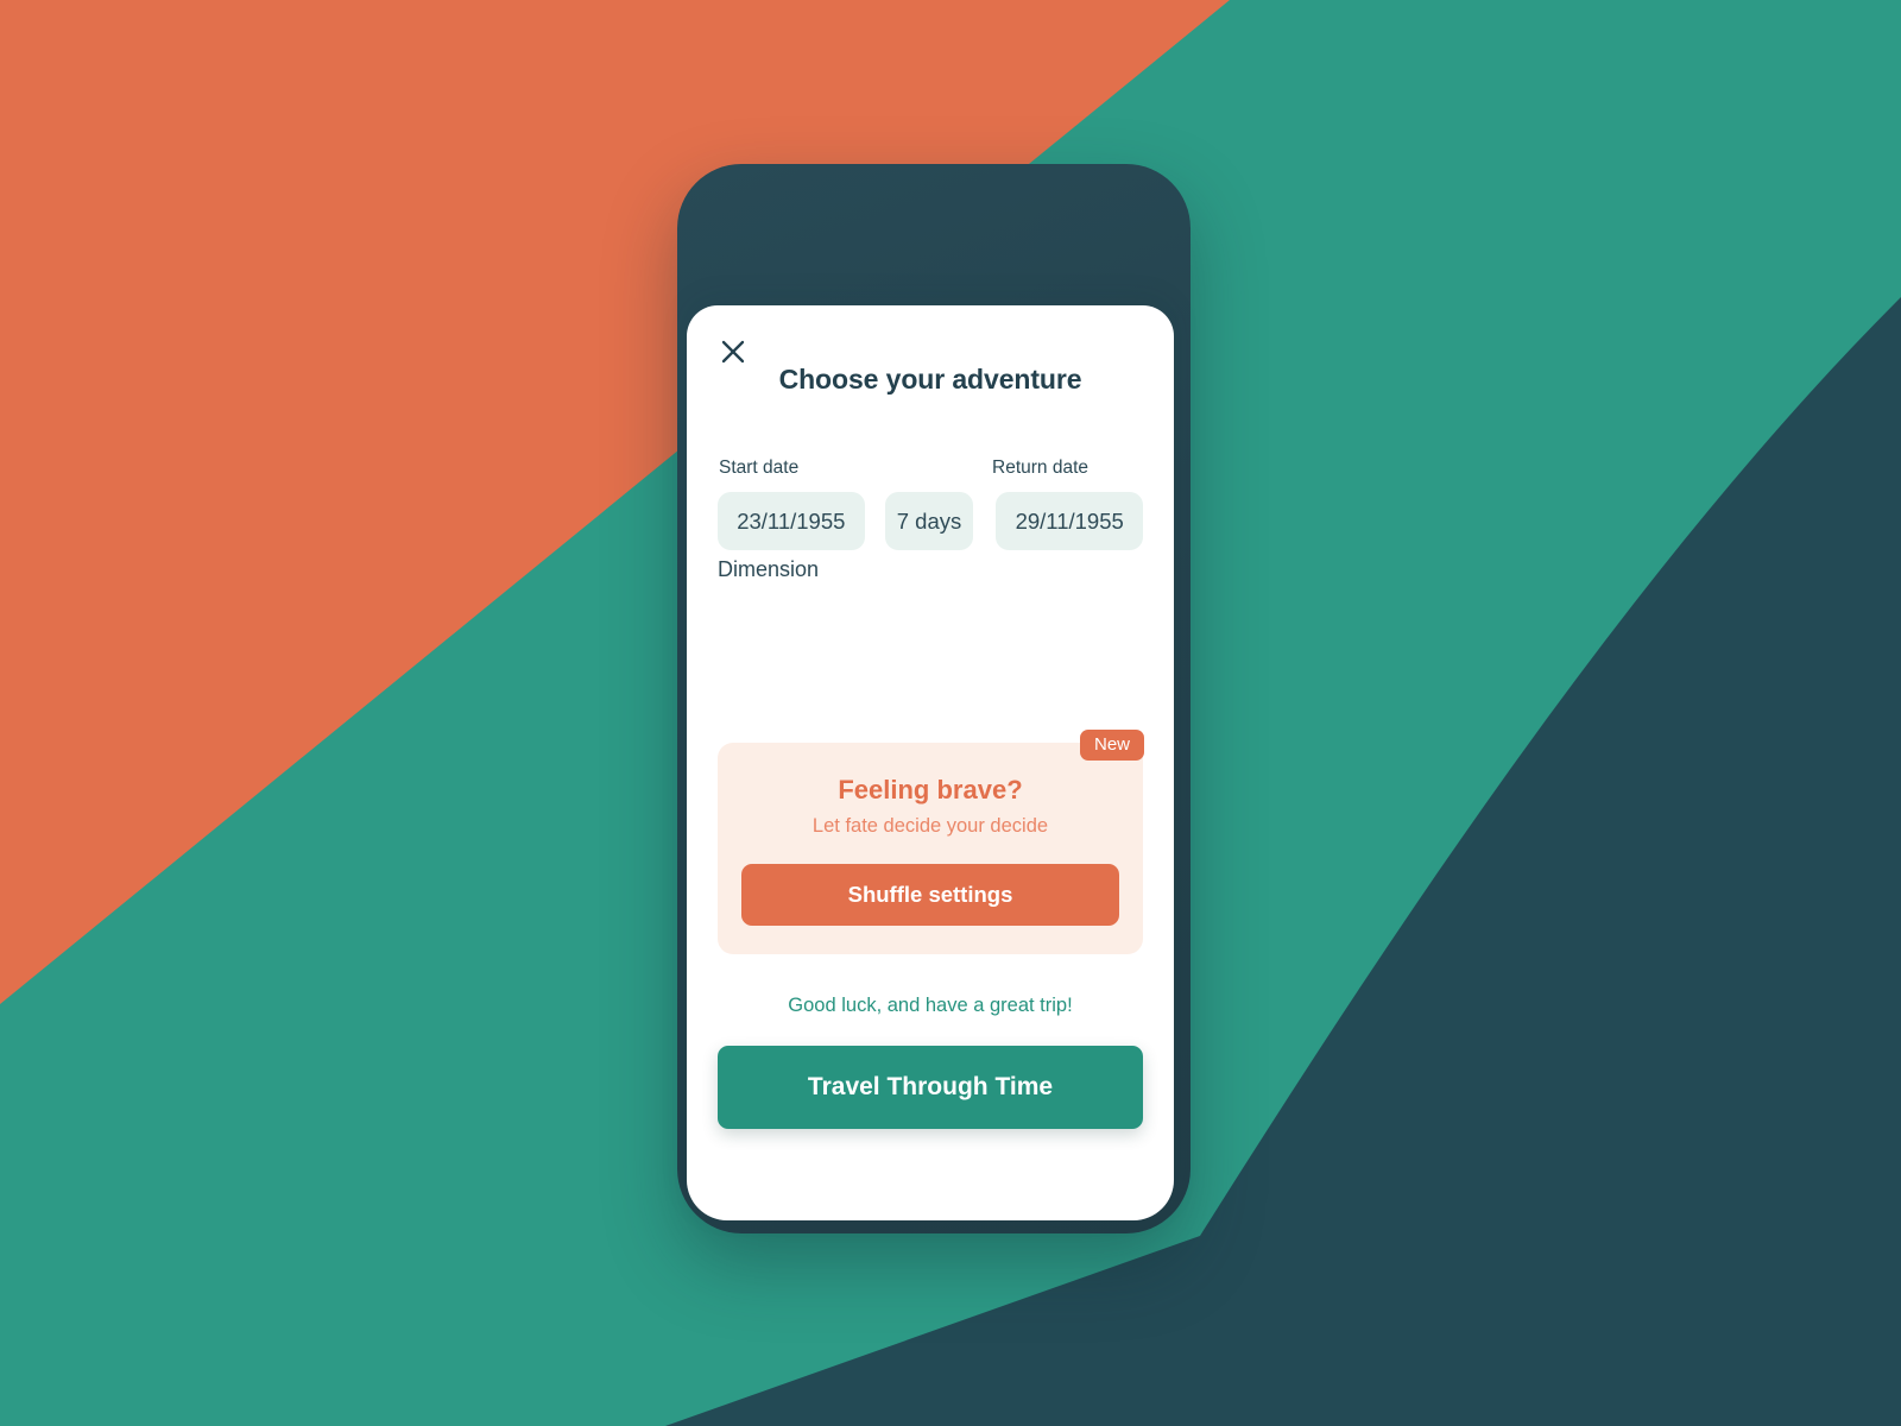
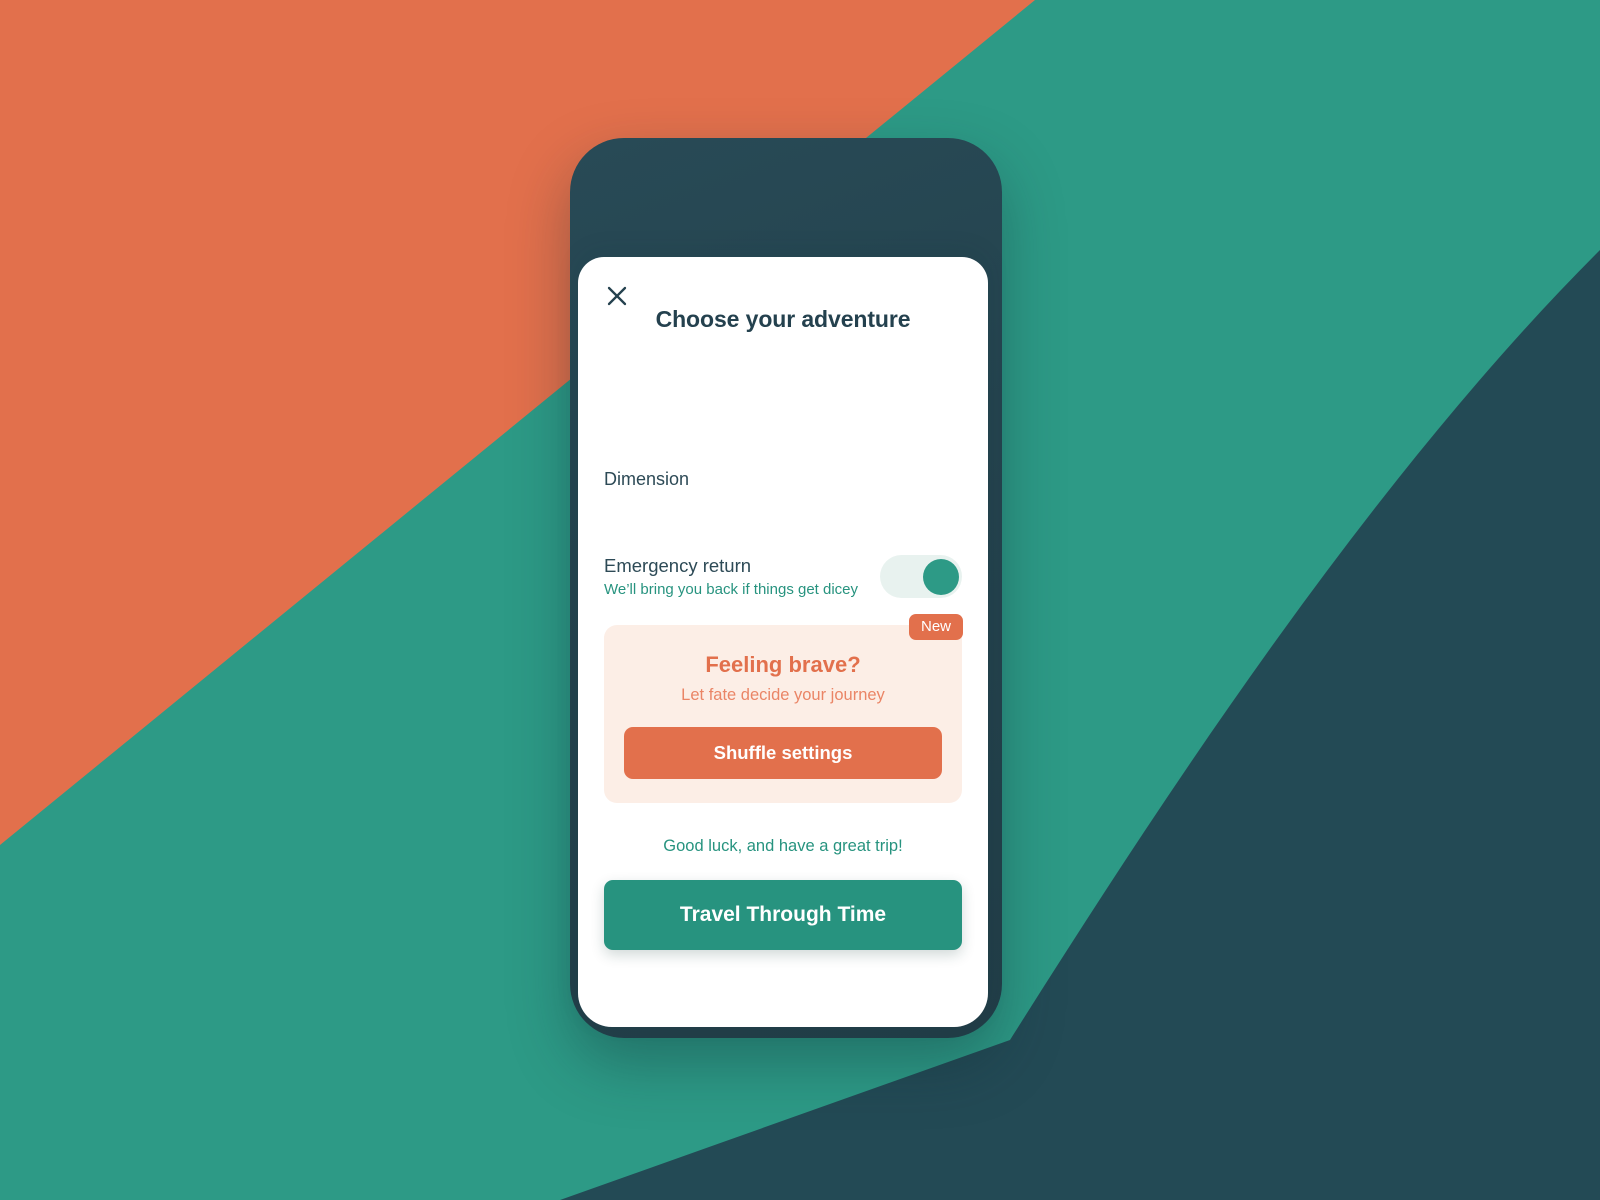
  Choose your adventure
- Start date
- Return date
- 23/11/1955
- 7 days
- 29/11/1955
  Dimension
+ Emergency return
+ We’ll bring you back if things get dicey
  New
  Feeling brave?
- Let fate decide your decide
+ Let fate decide your journey
  Shuffle settings
  Good luck, and have a great trip!
  Travel Through Time
